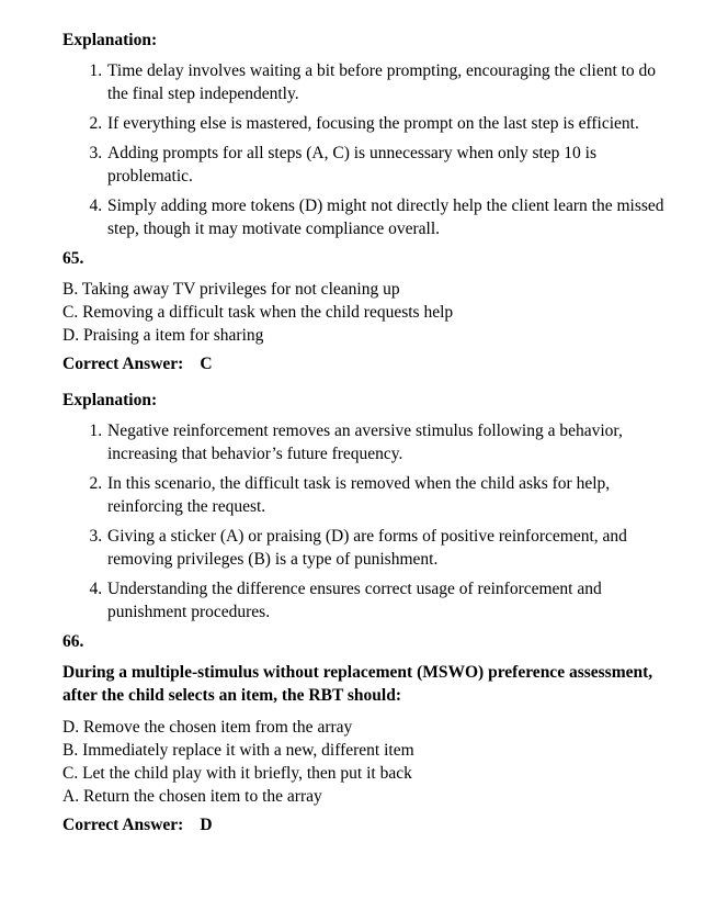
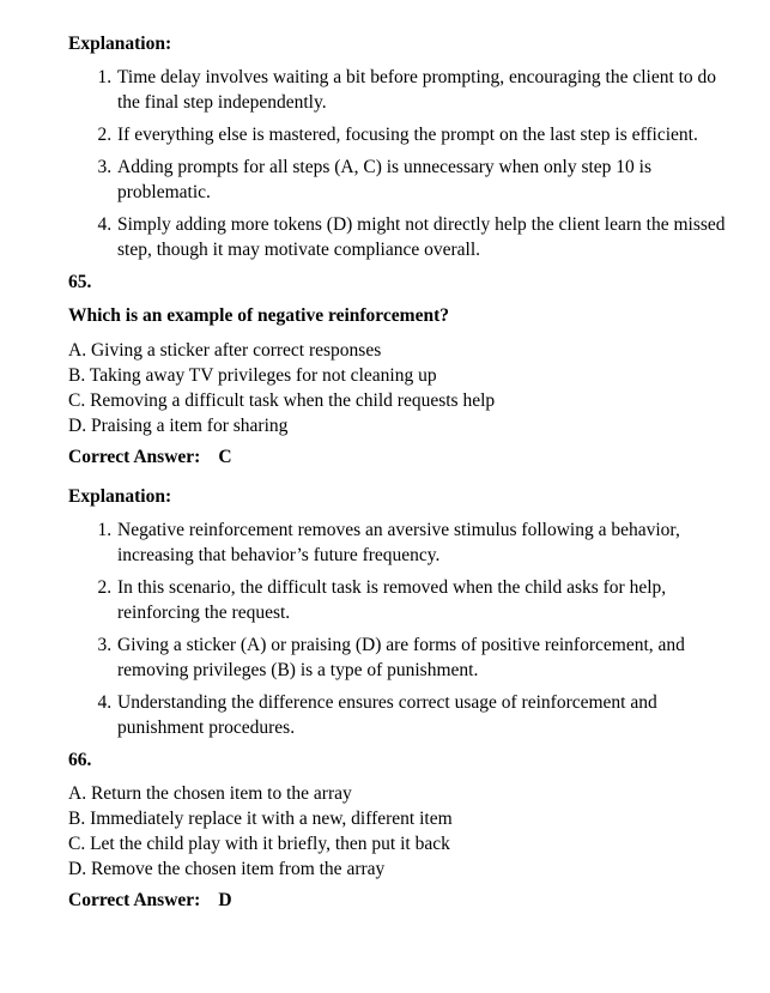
  Explanation:
  Time delay involves waiting a bit before prompting, encouraging the client to do the final step independently.
  If everything else is mastered, focusing the prompt on the last step is efficient.
  Adding prompts for all steps (A, C) is unnecessary when only step 10 is problematic.
  Simply adding more tokens (D) might not directly help the client learn the missed step, though it may motivate compliance overall.
  65.
+ Which is an example of negative reinforcement?
+ A. Giving a sticker after correct responses
  B. Taking away TV privileges for not cleaning up
  C. Removing a difficult task when the child requests help
  D. Praising a item for sharing
  Correct Answer: C
  Explanation:
  Negative reinforcement removes an aversive stimulus following a behavior, increasing that behavior’s future frequency.
  In this scenario, the difficult task is removed when the child asks for help, reinforcing the request.
  Giving a sticker (A) or praising (D) are forms of positive reinforcement, and removing privileges (B) is a type of punishment.
  Understanding the difference ensures correct usage of reinforcement and punishment procedures.
  66.
- During a multiple-stimulus without replacement (MSWO) preference assessment, after the child selects an item, the RBT should:
- D. Remove the chosen item from the array
+ A. Return the chosen item to the array
  B. Immediately replace it with a new, different item
  C. Let the child play with it briefly, then put it back
- A. Return the chosen item to the array
+ D. Remove the chosen item from the array
  Correct Answer: D
